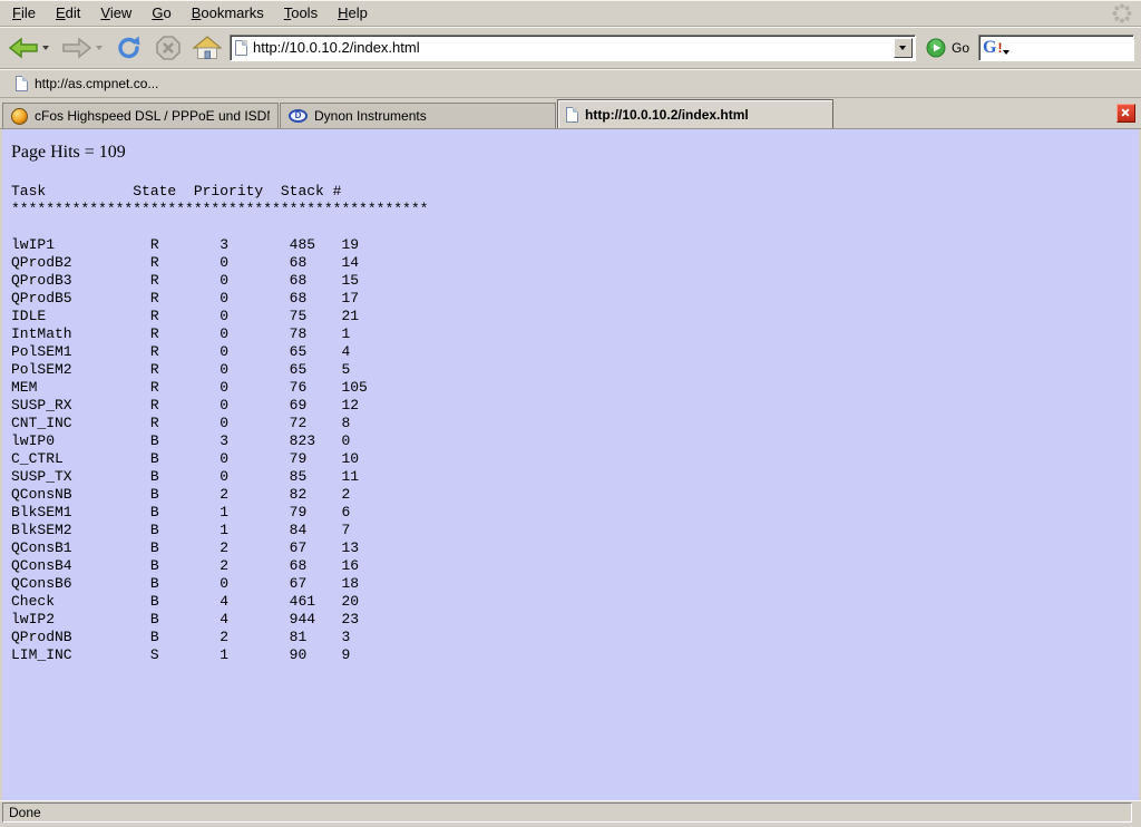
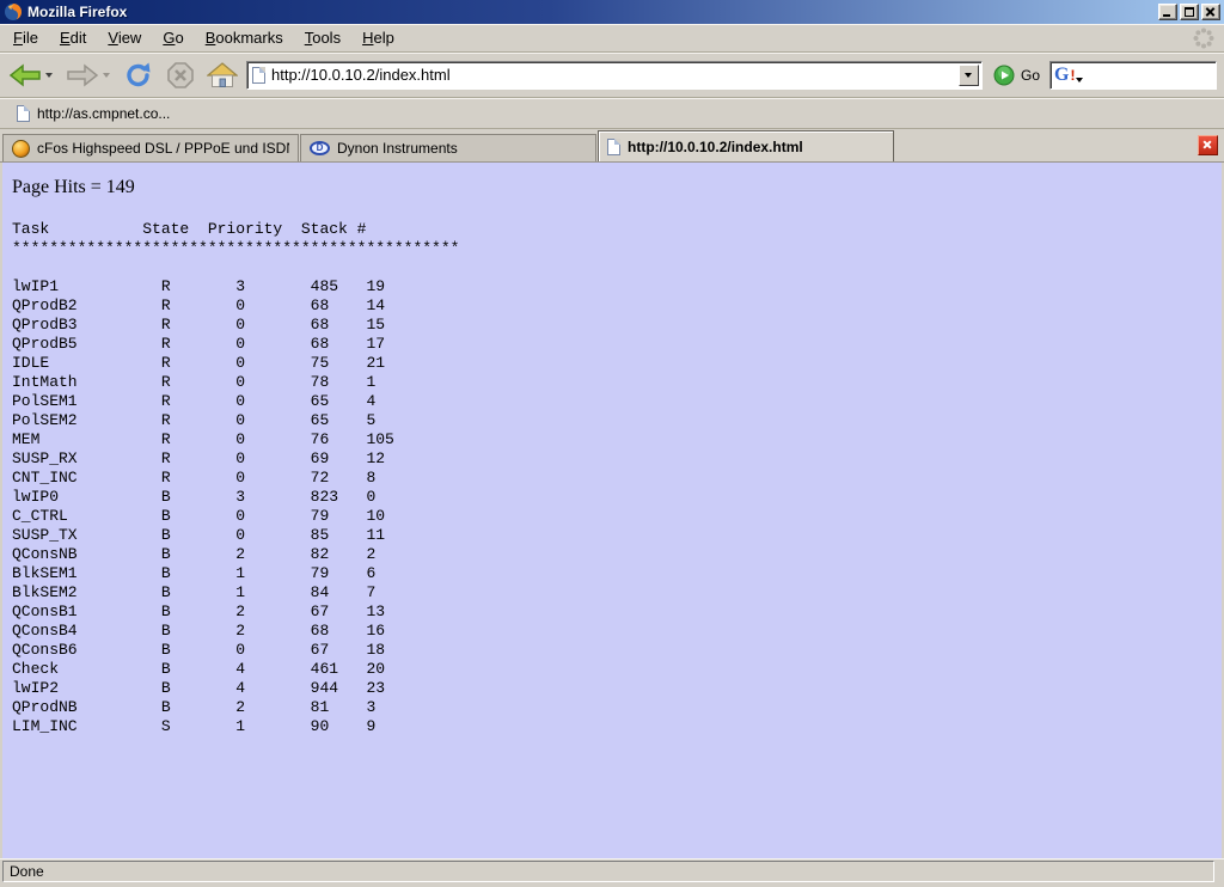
+ Mozilla Firefox
  File
  Edit
  View
  Go
  Bookmarks
  Tools
  Help
  http://10.0.10.2/index.html
  Go
  G
  !
  http://as.cmpnet.co...
  cFos Highspeed DSL / PPPoE und ISD
  Dynon Instruments
  http://10.0.10.2/index.html
- Page Hits = 109
+ Page Hits = 149
  Task State Priority Stack #
  ************************************************
  lwIP1 R 3 485 19
  QProdB2 R 0 68 14
  QProdB3 R 0 68 15
  QProdB5 R 0 68 17
  IDLE R 0 75 21
  IntMath R 0 78 1
  PolSEM1 R 0 65 4
  PolSEM2 R 0 65 5
  MEM R 0 76 105
  SUSP_RX R 0 69 12
  CNT_INC R 0 72 8
  lwIP0 B 3 823 0
  C_CTRL B 0 79 10
  SUSP_TX B 0 85 11
  QConsNB B 2 82 2
  BlkSEM1 B 1 79 6
  BlkSEM2 B 1 84 7
  QConsB1 B 2 67 13
  QConsB4 B 2 68 16
  QConsB6 B 0 67 18
  Check B 4 461 20
  lwIP2 B 4 944 23
  QProdNB B 2 81 3
  LIM_INC S 1 90 9
  Done
